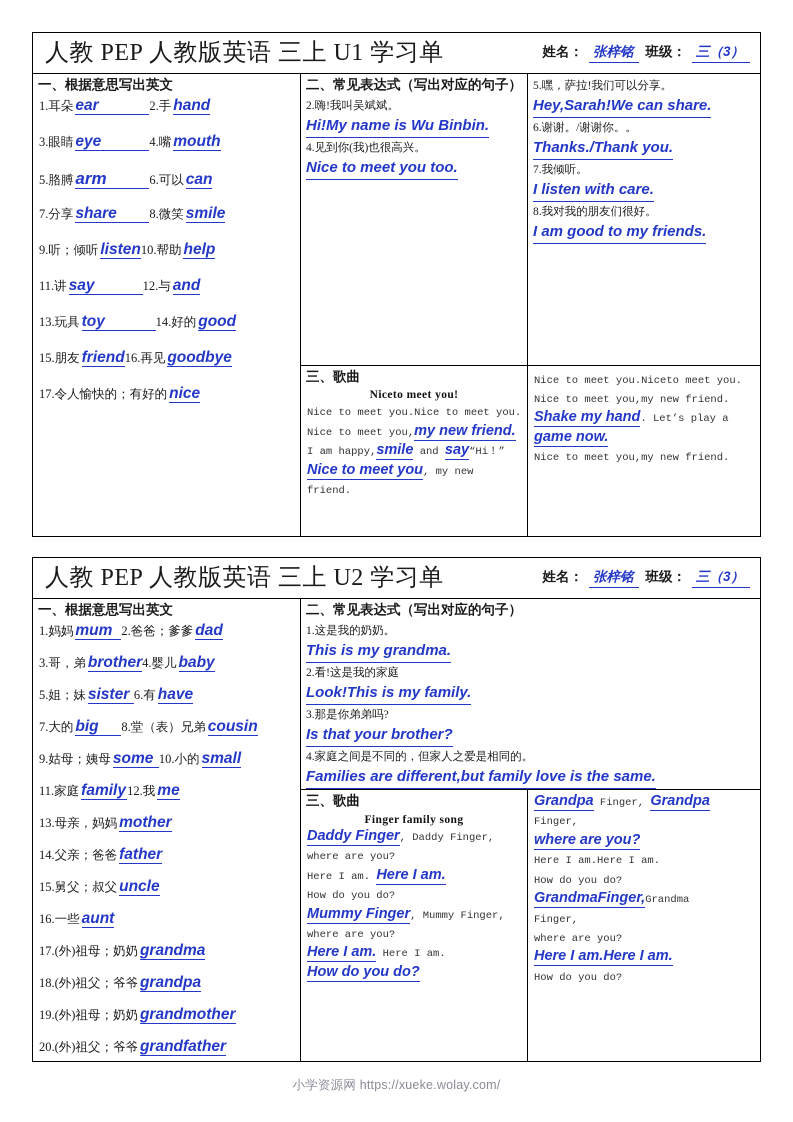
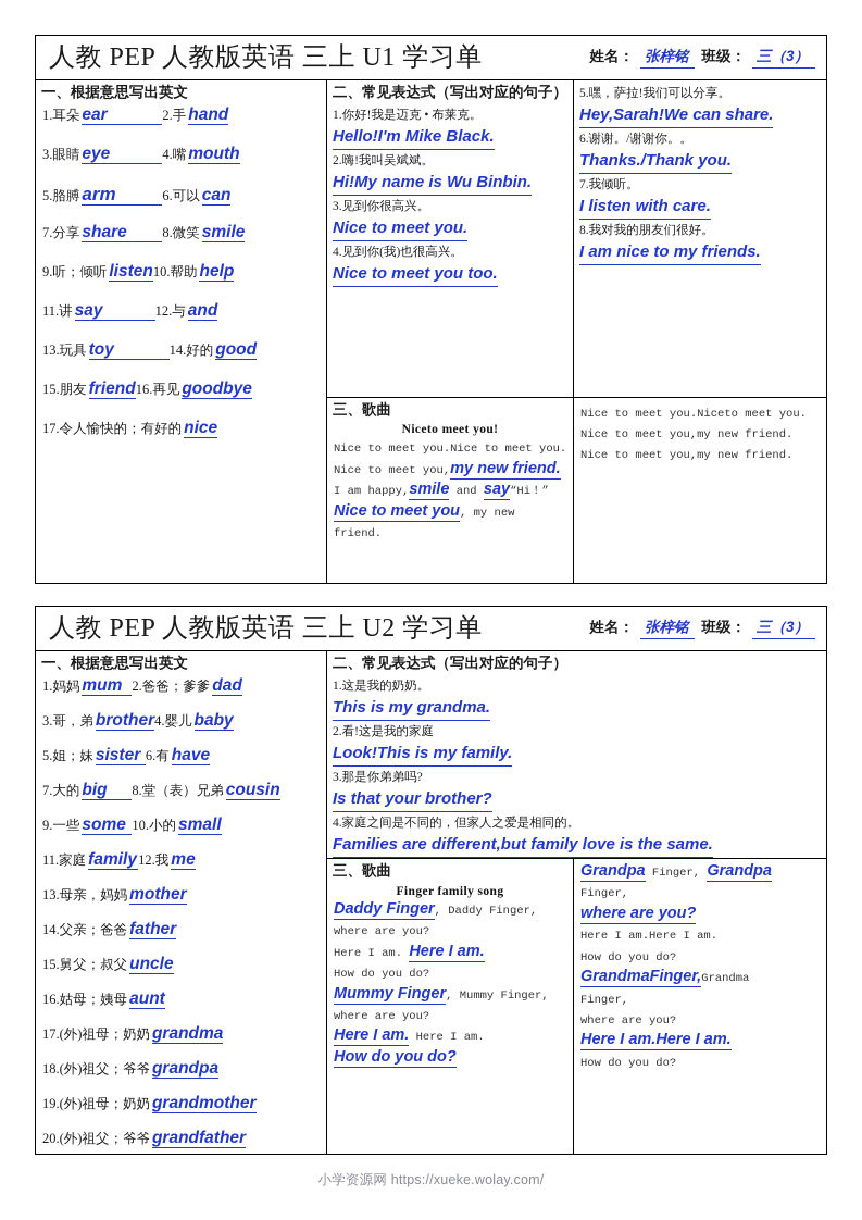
  人教 PEP 人教版英语 三上 U1 学习单
  姓名：
  张梓铭
  班级：
  三（3）
  一、根据意思写出英文
  1.
  耳朵
  ear
  2.
  手
  hand
  3.
  眼睛
  eye
  4.
  嘴
  mouth
  5.
  胳膊
  arm
  6.
  可以
  can
  7.
  分享
  share
  8.
  微笑
  smile
  9.
  听；倾听
  listen
  10.
  帮助
  help
  11.
  讲
  say
  12.
  与
  and
  13.
  玩具
  toy
  14.
  好的
  good
  15.
  朋友
  friend
  16.
  再见
  goodbye
  17.
  令人愉快的；有好的
  nice
  二、常见表达式（写出对应的句子）
+ 1.你好!我是迈克 • 布莱克。
+ Hello!I'm Mike Black.
  2.嗨!我叫吴斌斌。
  Hi!My name is Wu Binbin.
+ 3.见到你很高兴。
+ Nice to meet you.
  4.见到你(我)也很高兴。
  Nice to meet you too.
  5.嘿，萨拉!我们可以分享。
  Hey,Sarah!We can share.
  6.谢谢。/谢谢你。。
  Thanks./Thank you.
  7.我倾听。
  I listen with care.
  8.我对我的朋友们很好。
- I am good to my friends.
+ I am nice to my friends.
  三、歌曲
  Niceto meet you!
  Nice to meet you.Nice to meet you.
  Nice to meet you,my new friend.
  I am happy,smile and say“Hi！”
  Nice to meet you, my new friend.
  Nice to meet you.Niceto meet you.
  Nice to meet you,my new friend.
- Shake my hand. Let’s play a game now.
  Nice to meet you,my new friend.
  人教 PEP 人教版英语 三上 U2 学习单
  姓名：
  张梓铭
  班级：
  三（3）
  一、根据意思写出英文
  1.
  妈妈
  mum
  2.
  爸爸；爹爹
  dad
  3.
  哥，弟
  brother
  4.
  婴儿
  baby
  5.
  姐；妹
  sister
  6.
  有
  have
  7.
  大的
  big
  8.
  堂（表）兄弟
  cousin
  9.
- 姑母；姨母
+ 一些
  some
  10.
  小的
  small
  11.
  家庭
  family
  12.
  我
  me
  13.
  母亲，妈妈
  mother
  14.
  父亲；爸爸
  father
  15.
  舅父；叔父
  uncle
  16.
- 一些
+ 姑母；姨母
  aunt
  17.
  (外)祖母；奶奶
  grandma
  18.
  (外)祖父；爷爷
  grandpa
  19.
  (外)祖母；奶奶
  grandmother
  20.
  (外)祖父；爷爷
  grandfather
  二、常见表达式（写出对应的句子）
  1.这是我的奶奶。
  This is my grandma.
  2.看!这是我的家庭
  Look!This is my family.
  3.那是你弟弟吗?
  Is that your brother?
  4.家庭之间是不同的，但家人之爱是相同的。
  Families are different,but family love is the same.
  三、歌曲
  Finger family song
  Daddy Finger, Daddy Finger,
  where are you?
  Here I am. Here I am.
  How do you do?
  Mummy Finger, Mummy Finger,
  where are you?
  Here I am. Here I am.
  How do you do?
  Grandpa Finger, Grandpa
  Finger,
  where are you?
  Here I am.Here I am.
  How do you do?
  GrandmaFinger,Grandma
  Finger,
  where are you?
  Here I am.Here I am.
  How do you do?
  小学资源网 https://xueke.wolay.com/
